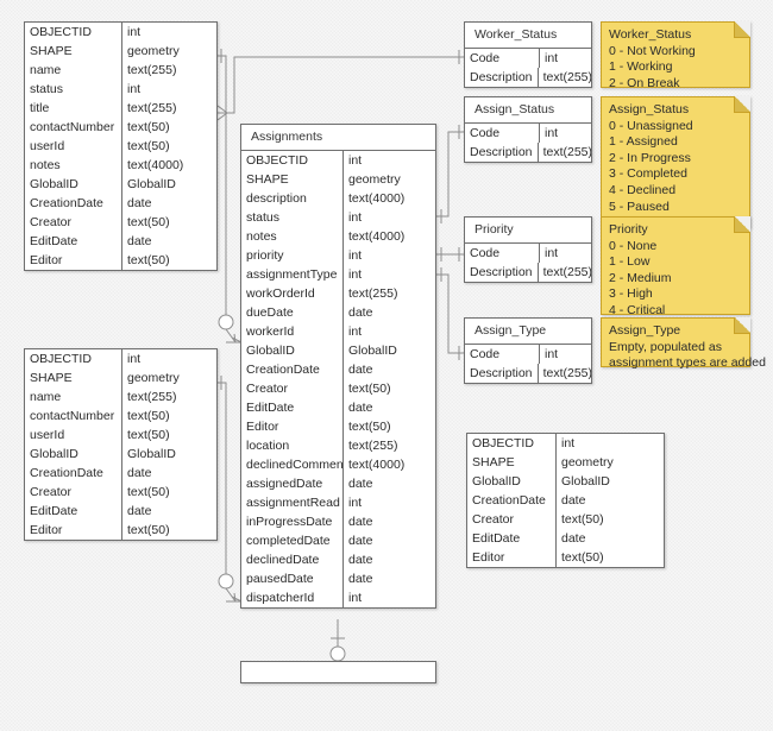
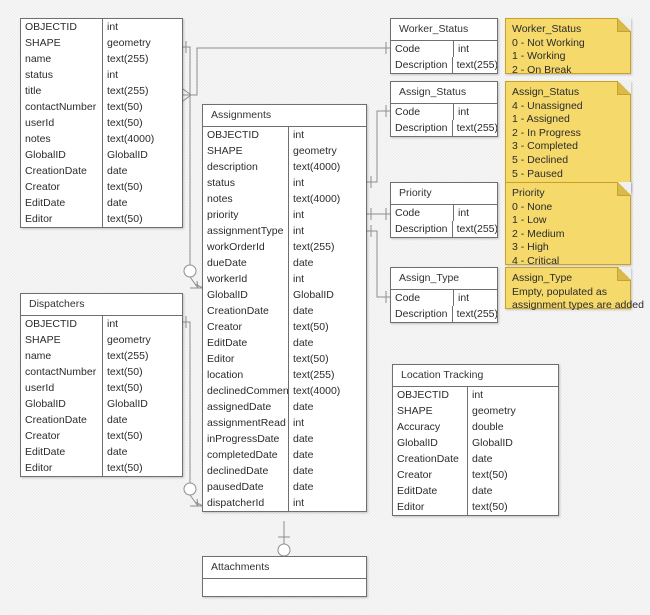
  OBJECTID
  int
  SHAPE
  geometry
  name
  text(255)
  status
  int
  title
  text(255)
  contactNumber
  text(50)
  userId
  text(50)
  notes
  text(4000)
  GlobalID
  GlobalID
  CreationDate
  date
  Creator
  text(50)
  EditDate
  date
  Editor
  text(50)
+ Dispatchers
  OBJECTID
  int
  SHAPE
  geometry
  name
  text(255)
  contactNumber
  text(50)
  userId
  text(50)
  GlobalID
  GlobalID
  CreationDate
  date
  Creator
  text(50)
  EditDate
  date
  Editor
  text(50)
  Assignments
  OBJECTID
  int
  SHAPE
  geometry
  description
  text(4000)
  status
  int
  notes
  text(4000)
  priority
  int
  assignmentType
  int
  workOrderId
  text(255)
  dueDate
  date
  workerId
  int
  GlobalID
  GlobalID
  CreationDate
  date
  Creator
  text(50)
  EditDate
  date
  Editor
  text(50)
  location
  text(255)
  declinedCommen
  text(4000)
  assignedDate
  date
  assignmentRead
  int
  inProgressDate
  date
  completedDate
  date
  declinedDate
  date
  pausedDate
  date
  dispatcherId
  int
  Worker_Status
  Code
  int
  Description
  text(255)
  Assign_Status
  Code
  int
  Description
  text(255)
  Priority
  Code
  int
  Description
  text(255)
  Assign_Type
  Code
  int
  Description
  text(255)
+ Location Tracking
  OBJECTID
  int
  SHAPE
  geometry
+ Accuracy
+ double
  GlobalID
  GlobalID
  CreationDate
  date
  Creator
  text(50)
  EditDate
  date
  Editor
  text(50)
+ Attachments
  Worker_Status
  0 - Not Working
  1 - Working
  2 - On Break
  Assign_Status
- 0 - Unassigned
+ 4 - Unassigned
  1 - Assigned
  2 - In Progress
  3 - Completed
- 4 - Declined
+ 5 - Declined
  5 - Paused
  Priority
  0 - None
  1 - Low
  2 - Medium
  3 - High
  4 - Critical
  Assign_Type
  Empty, populated as
  assignment types are added
